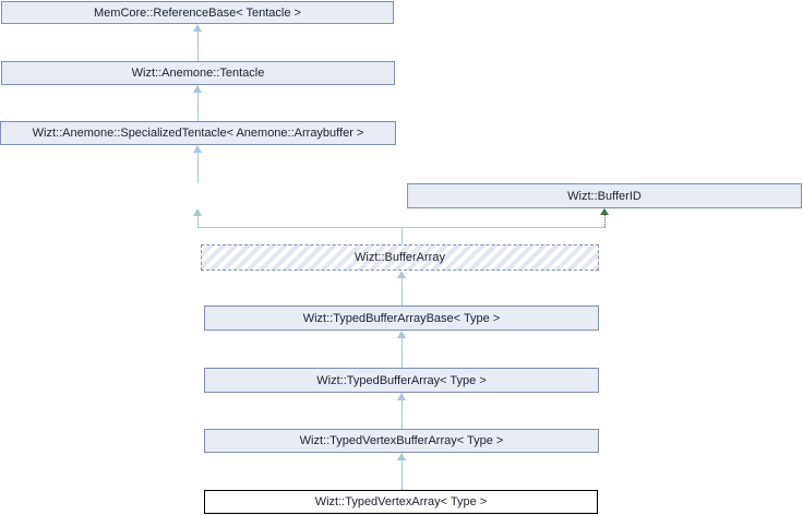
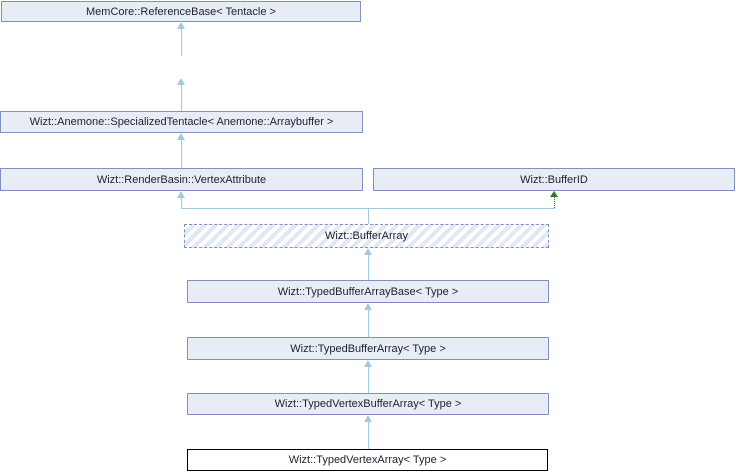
  MemCore::ReferenceBase< Tentacle >
- Wizt::Anemone::Tentacle
  Wizt::Anemone::SpecializedTentacle< Anemone::Arraybuffer >
+ Wizt::RenderBasin::VertexAttribute
  Wizt::BufferID
  Wizt::BufferArray
  Wizt::TypedBufferArrayBase< Type >
  Wizt::TypedBufferArray< Type >
  Wizt::TypedVertexBufferArray< Type >
  Wizt::TypedVertexArray< Type >
